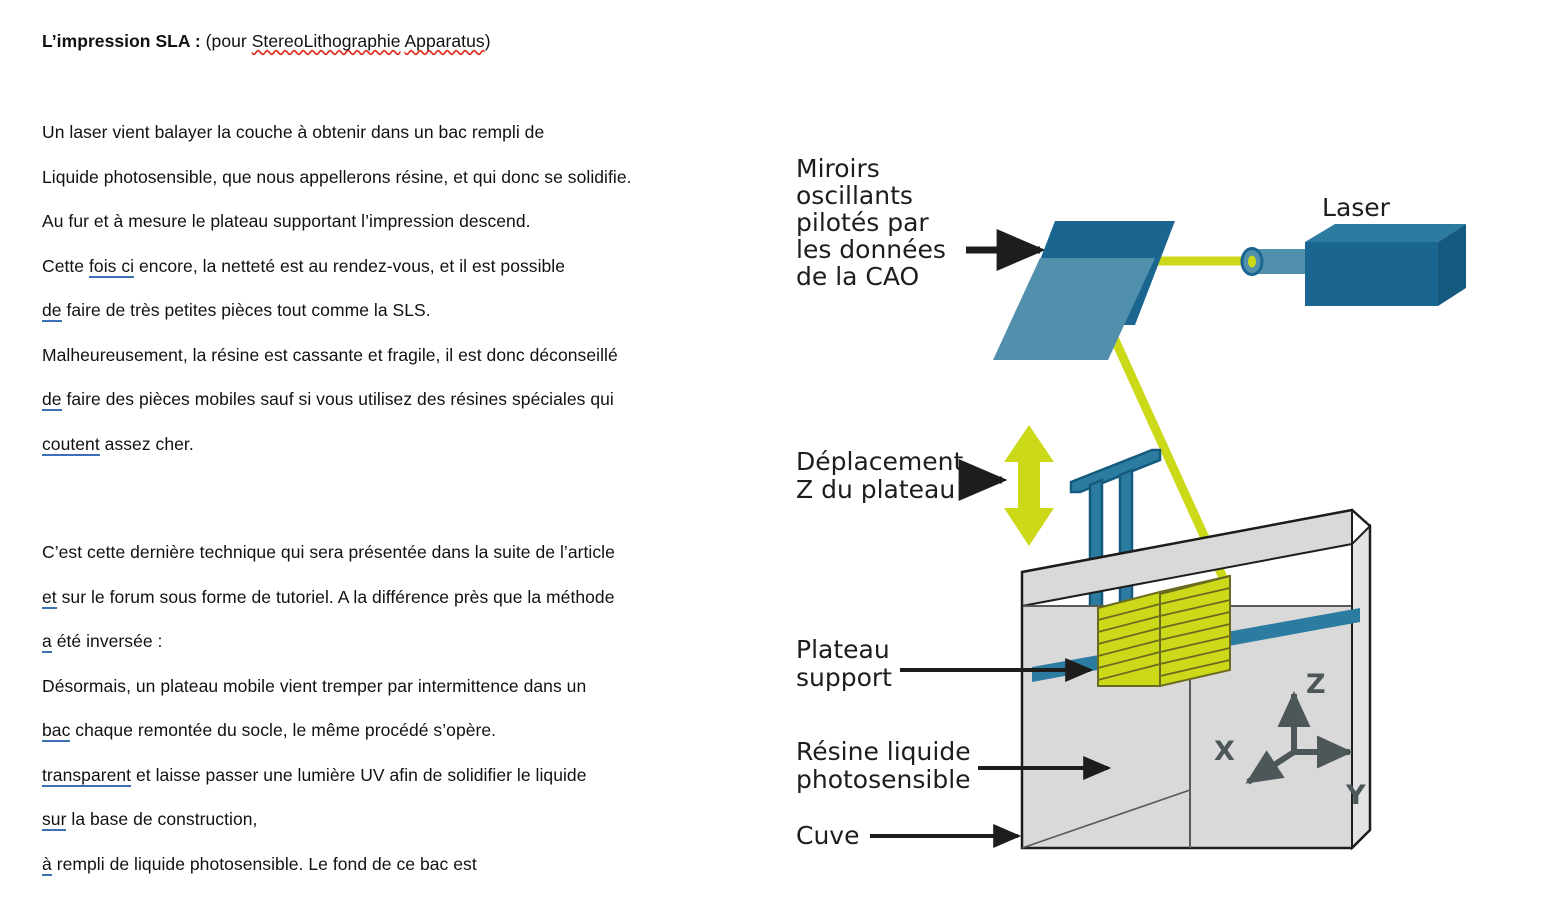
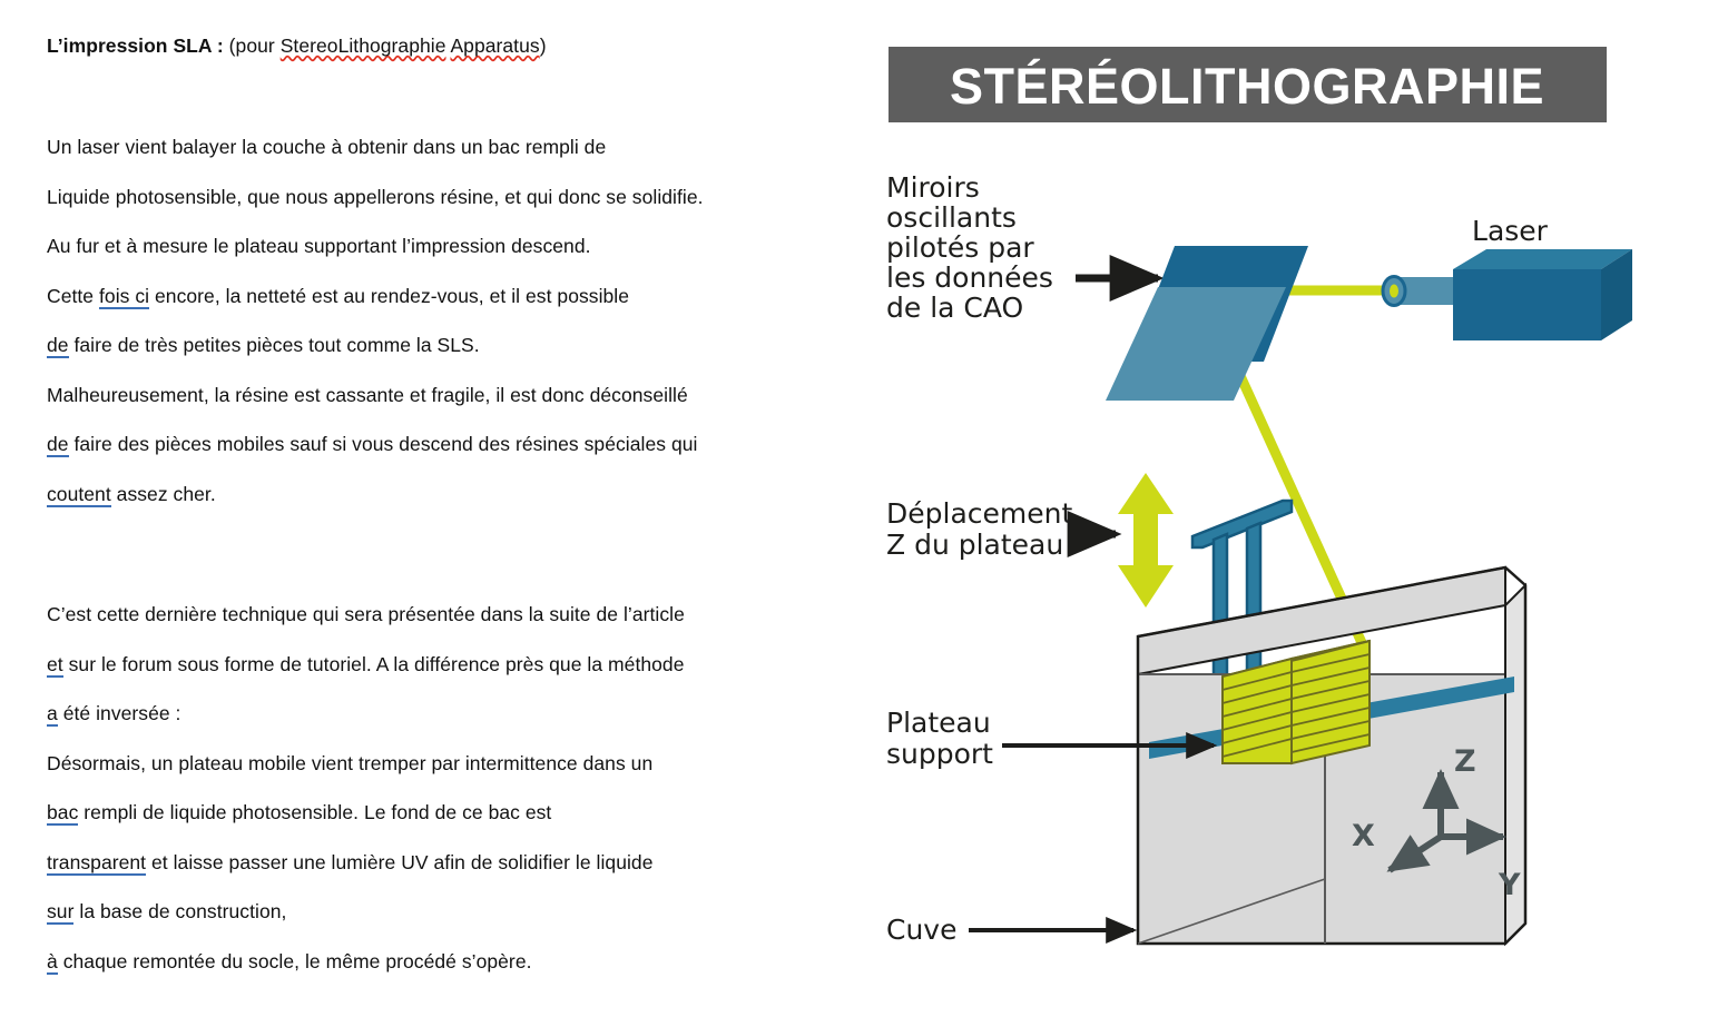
  L’impression SLA : (pour StereoLithographie Apparatus)
  Un laser vient balayer la couche à obtenir dans un bac rempli de
  Liquide photosensible, que nous appellerons résine, et qui donc se solidifie.
  Au fur et à mesure le plateau supportant l’impression descend.
  Cette fois ci encore, la netteté est au rendez-vous, et il est possible
  de faire de très petites pièces tout comme la SLS.
  Malheureusement, la résine est cassante et fragile, il est donc déconseillé
- de faire des pièces mobiles sauf si vous utilisez des résines spéciales qui
+ de faire des pièces mobiles sauf si vous descend des résines spéciales qui
  coutent assez cher.
  C’est cette dernière technique qui sera présentée dans la suite de l’article
  et sur le forum sous forme de tutoriel. A la différence près que la méthode
  a été inversée :
  Désormais, un plateau mobile vient tremper par intermittence dans un
- bac chaque remontée du socle, le même procédé s’opère.
+ bac rempli de liquide photosensible. Le fond de ce bac est
  transparent et laisse passer une lumière UV afin de solidifier le liquide
  sur la base de construction,
- à rempli de liquide photosensible. Le fond de ce bac est
+ à chaque remontée du socle, le même procédé s’opère.
+ STÉRÉOLITHOGRAPHIE
  Miroirs
  oscillants
  pilotés par
  les données
  de la CAO
  Laser
  Déplacement
  Z du plateau
  Plateau
  support
- Résine liquide
- photosensible
  Cuve
  Z
  Y
  X
